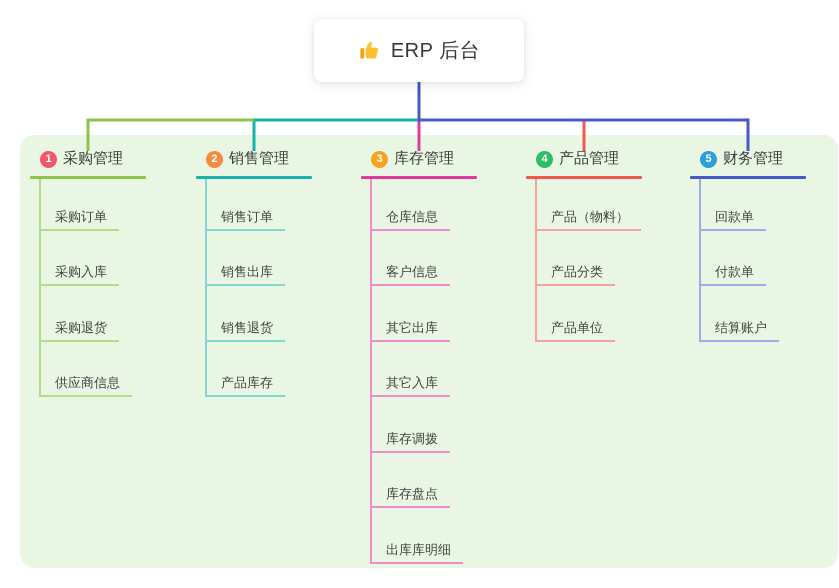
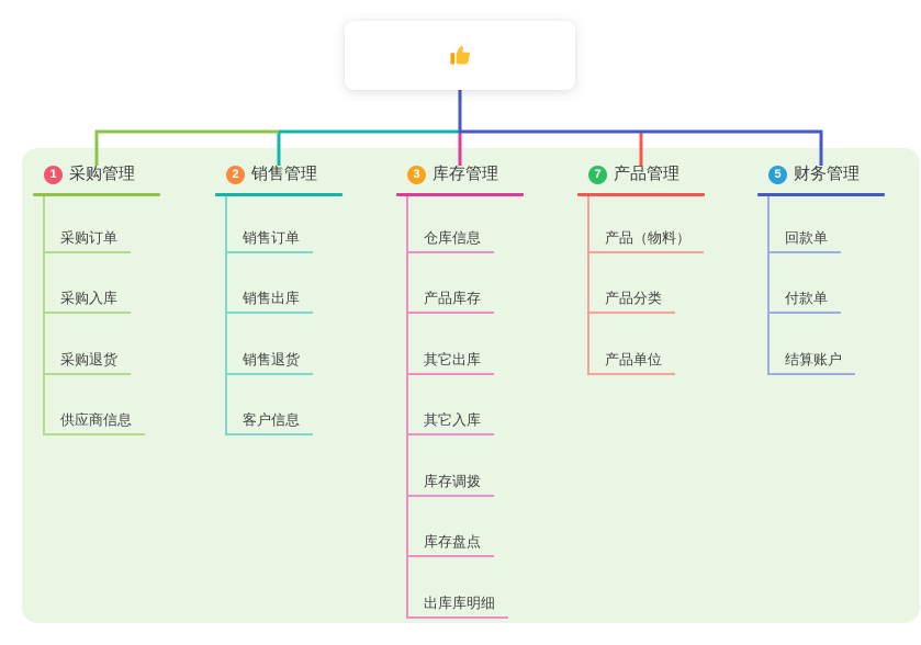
- ERP 后台
  1
  采购管理
  采购订单
  采购入库
  采购退货
  供应商信息
  2
  销售管理
  销售订单
  销售出库
  销售退货
- 产品库存
+ 客户信息
  3
  库存管理
  仓库信息
- 客户信息
+ 产品库存
  其它出库
  其它入库
  库存调拨
  库存盘点
  出库库明细
- 4
+ 7
  产品管理
  产品（物料）
  产品分类
  产品单位
  5
  财务管理
  回款单
  付款单
  结算账户
